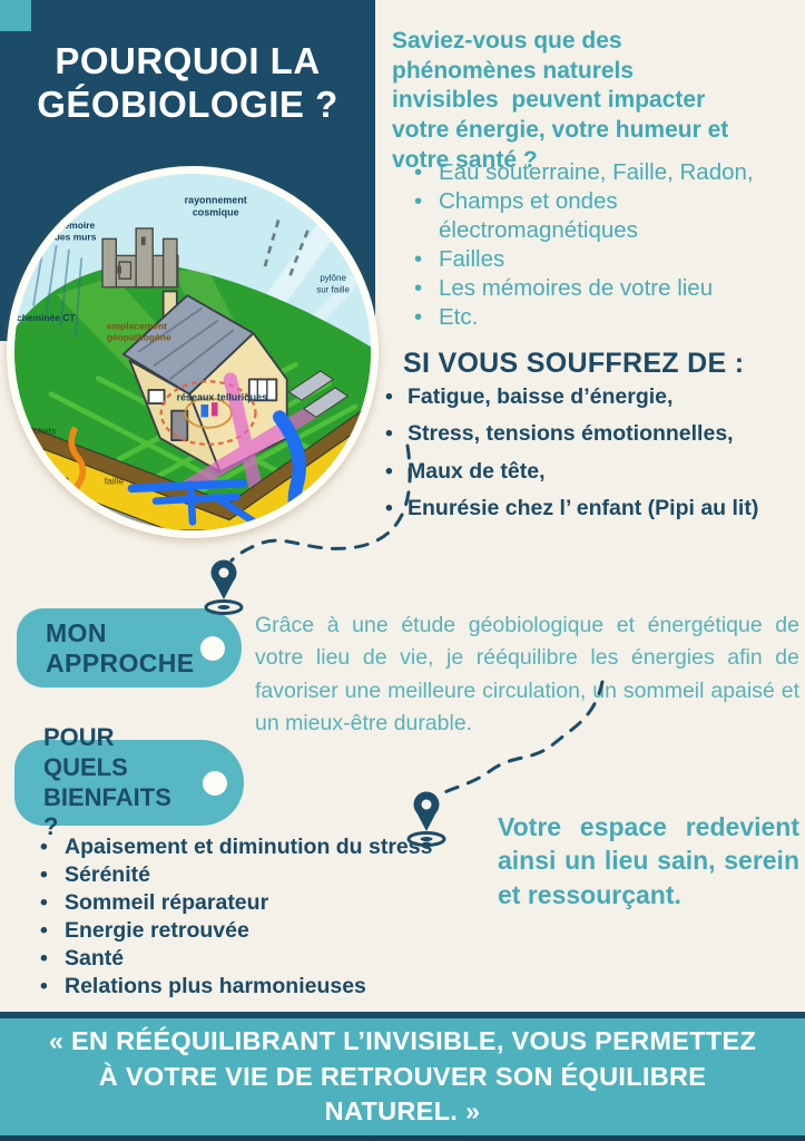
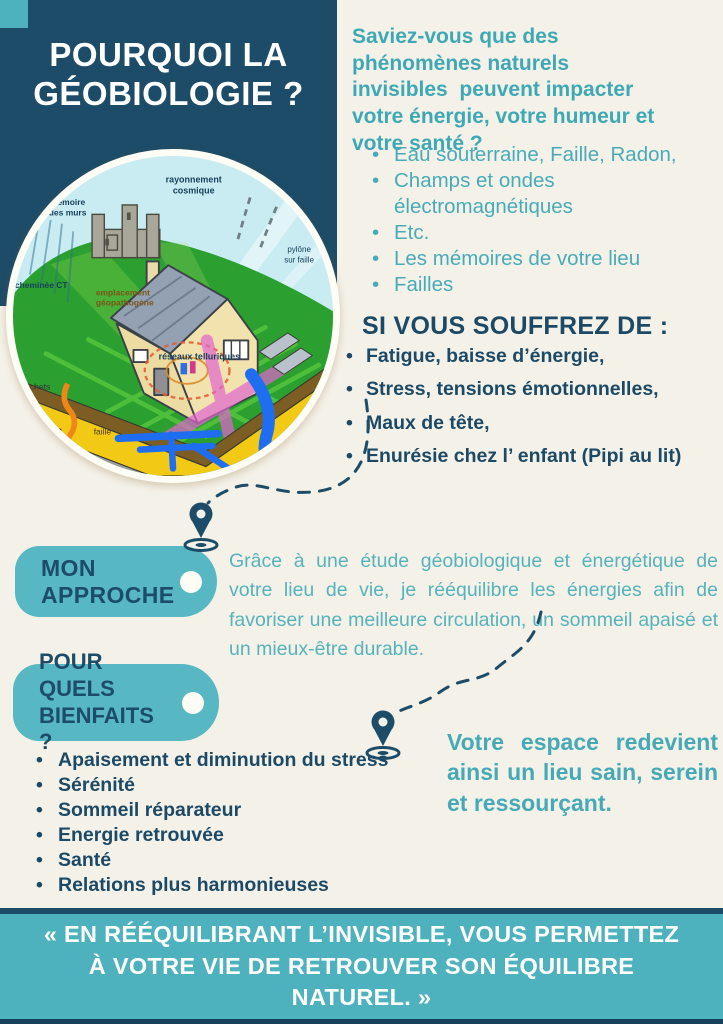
  POURQUOI LA GÉOBIOLOGIE ?
  rayonnement
  cosmique
  émoire
  des murs
  cheminée CT
  emplacement
  géopathogène
  réseaux telluriques
  faille
  chets
  pylône
  sur faille
  Saviez-vous que des phénomènes naturels invisibles peuvent impacter votre énergie, votre humeur et votre santé ?
  Eau souterraine, Faille, Radon,
  Champs et ondes électromagnétiques
- Failles
+ Etc.
  Les mémoires de votre lieu
- Etc.
+ Failles
  SI VOUS SOUFFREZ DE :
  Fatigue, baisse d’énergie,
  Stress, tensions émotionnelles,
  Maux de tête,
  Enurésie chez l’ enfant (Pipi au lit)
  MON APPROCHE
  Grâce à une étude géobiologique et énergétique de votre lieu de vie, je rééquilibre les énergies afin de favoriser une meilleure circulation,n sommeil apaisé et un mieux-être durable.
  POUR QUELS BIENFAITS ?
  Apaisement et diminution du stress
  Sérénité
  Sommeil réparateur
  Energie retrouvée
  Santé
  Relations plus harmonieuses
  Votre espace redevient ainsi un lieu sain, serein et ressourçant.
  « EN RÉÉQUILIBRANT L’INVISIBLE, VOUS PERMETTEZ À VOTRE VIE DE RETROUVER SON ÉQUILIBRE NATUREL. »
